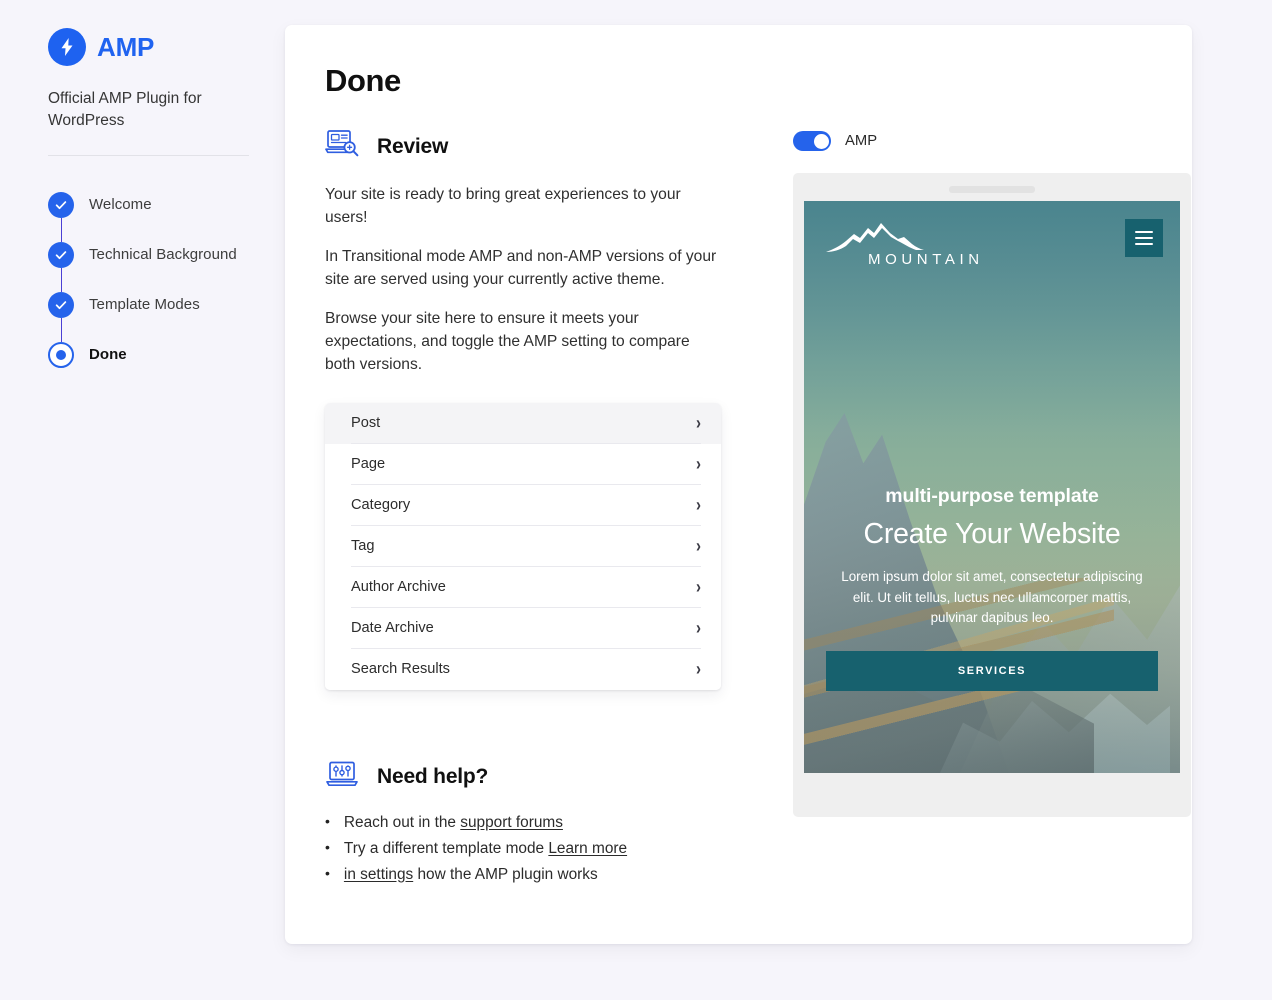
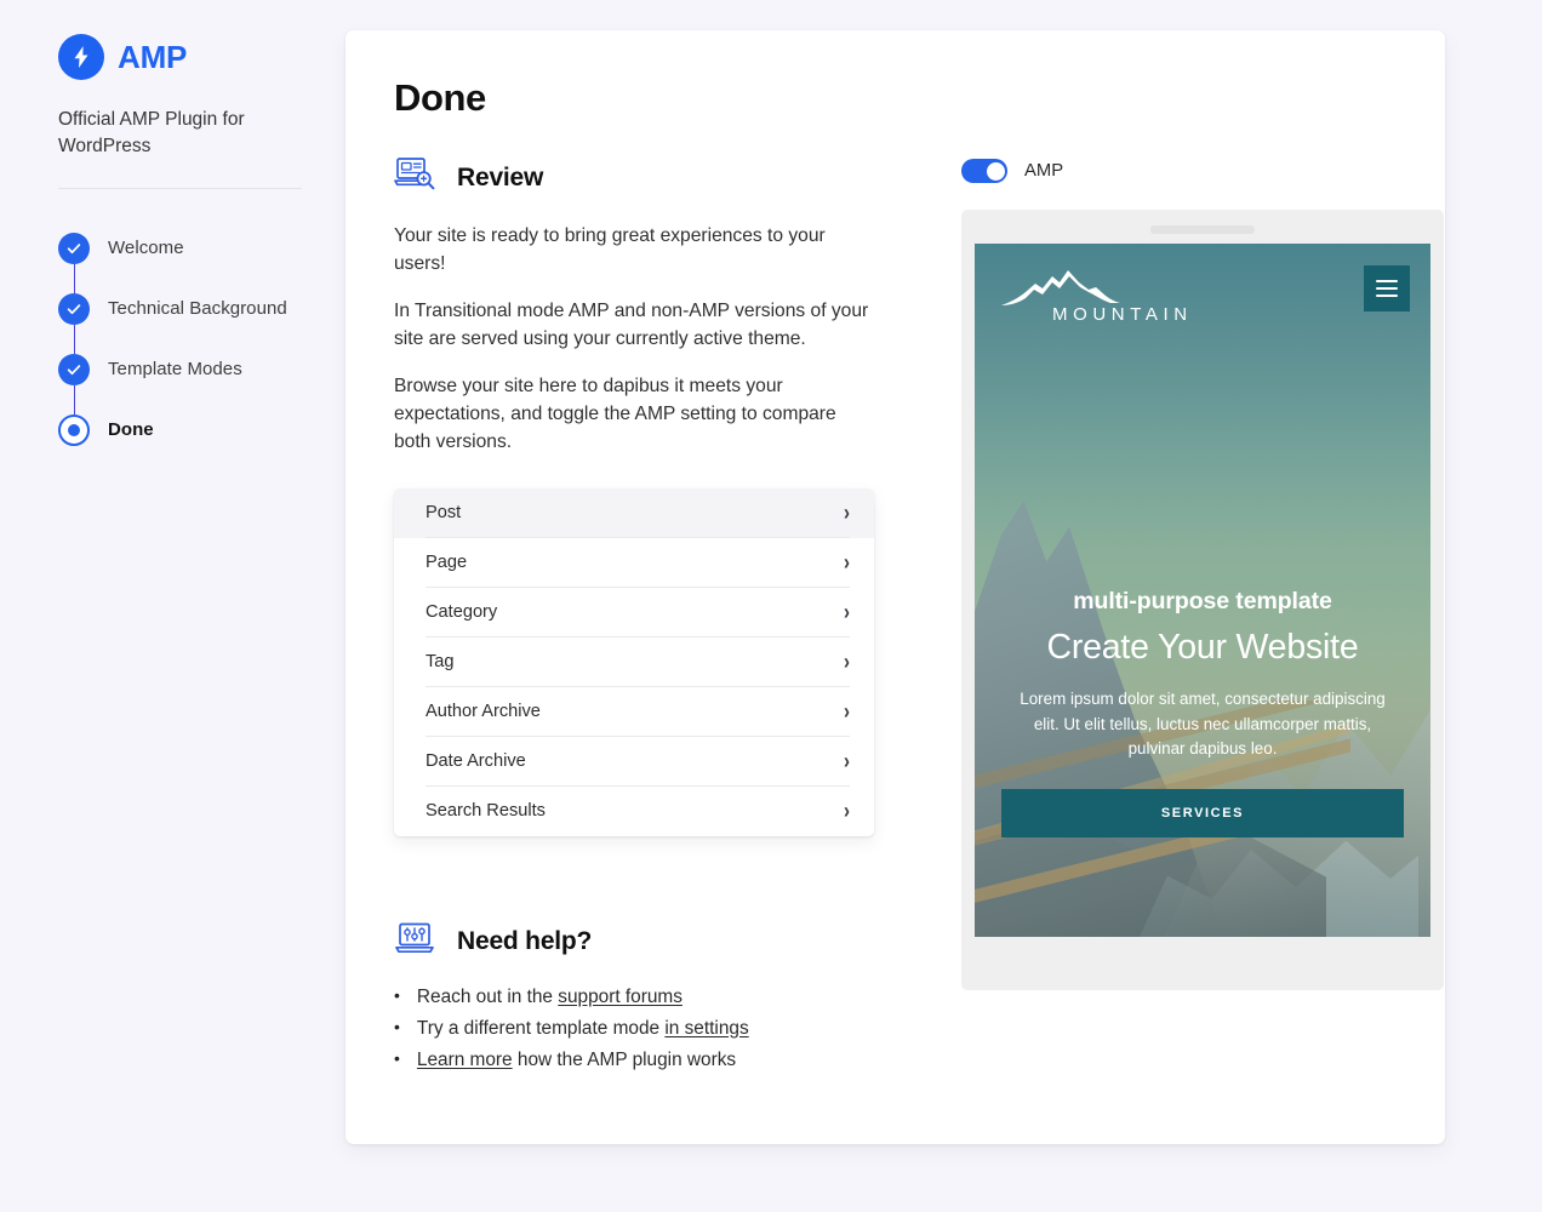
  AMP
  Official AMP Plugin for WordPress
  Welcome
  Technical Background
  Template Modes
  Done
  Done
  Review
  Your site is ready to bring great experiences to your users!
  In Transitional mode AMP and non-AMP versions of your site are served using your currently active theme.
- Browse your site here to ensure it meets your expectations, and toggle the AMP setting to compare both versions.
+ Browse your site here to dapibus it meets your expectations, and toggle the AMP setting to compare both versions.
  Post
  ›
  Page
  ›
  Category
  ›
  Tag
  ›
  Author Archive
  ›
  Date Archive
  ›
  Search Results
  ›
  Need help?
  •
  Reach out in the support forums
  •
- Try a different template mode Learn more
+ Try a different template mode in settings
  •
- in settings how the AMP plugin works
+ Learn more how the AMP plugin works
  AMP
  MOUNTAIN
  multi-purpose template
  Create Your Website
  Lorem ipsum dolor sit amet, consectetur adipiscing elit. Ut elit tellus, luctus nec ullamcorper mattis, pulvinar dapibus leo.
  SERVICES
